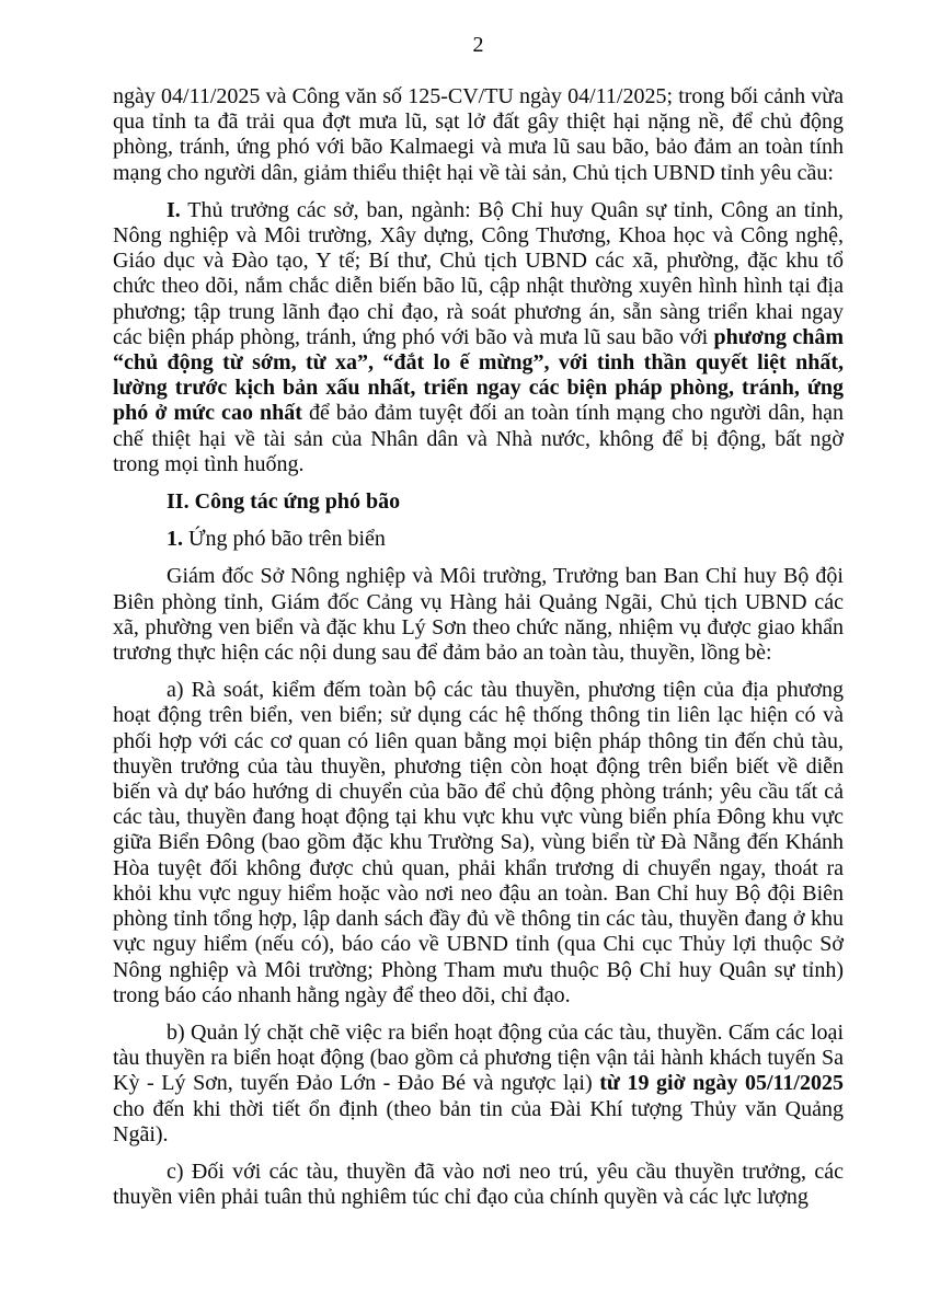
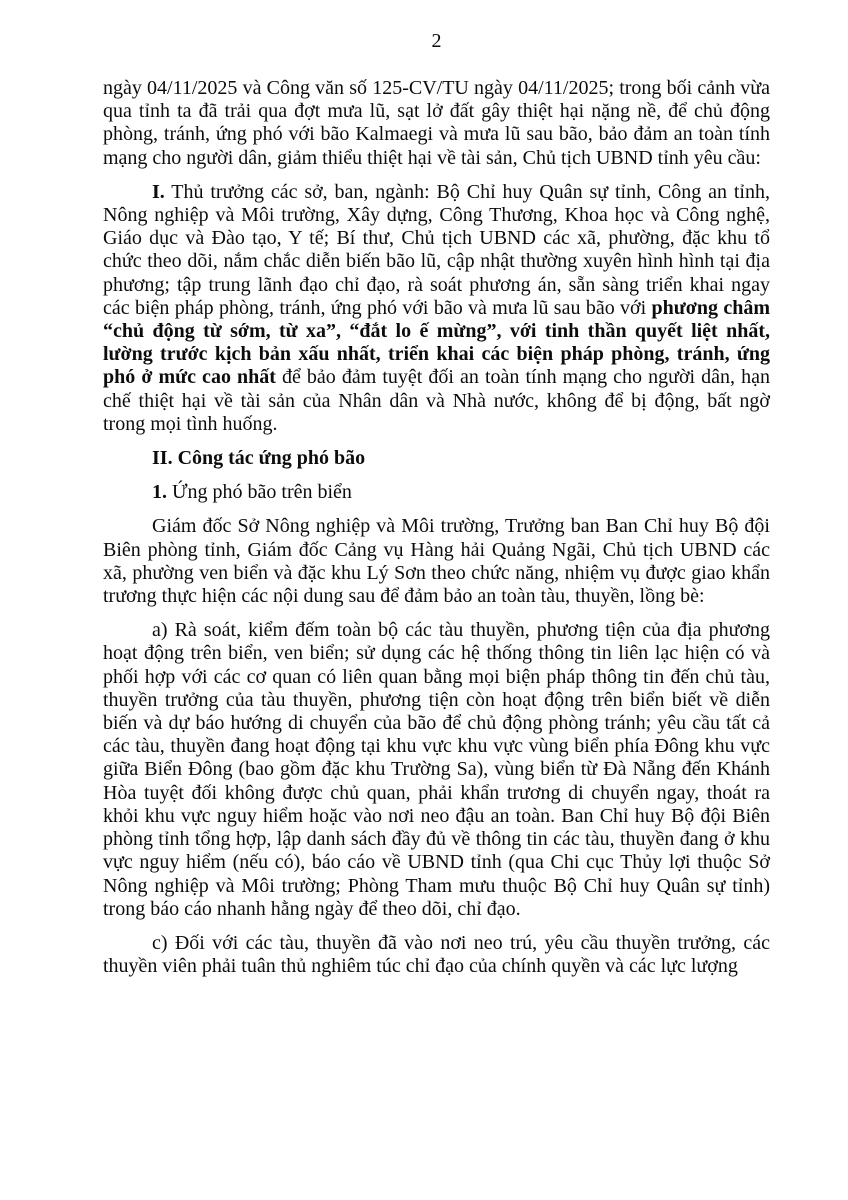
  2
  ngày 04/11/2025 và Công văn số 125-CV/TU ngày 04/11/2025; trong bối cảnh vừa qua tỉnh ta đã trải qua đợt mưa lũ, sạt lở đất gây thiệt hại nặng nề, để chủ động phòng, tránh, ứng phó với bão Kalmaegi và mưa lũ sau bão, bảo đảm an toàn tính mạng cho người dân, giảm thiểu thiệt hại về tài sản, Chủ tịch UBND tỉnh yêu cầu:
- I. Thủ trưởng các sở, ban, ngành: Bộ Chỉ huy Quân sự tỉnh, Công an tỉnh, Nông nghiệp và Môi trường, Xây dựng, Công Thương, Khoa học và Công nghệ, Giáo dục và Đào tạo, Y tế; Bí thư, Chủ tịch UBND các xã, phường, đặc khu tổ chức theo dõi, nắm chắc diễn biến bão lũ, cập nhật thường xuyên hình hình tại địa phương; tập trung lãnh đạo chỉ đạo, rà soát phương án, sẵn sàng triển khai ngay các biện pháp phòng, tránh, ứng phó với bão và mưa lũ sau bão với phương châm “chủ động từ sớm, từ xa”, “đắt lo ế mừng”, với tinh thần quyết liệt nhất, lường trước kịch bản xấu nhất, triển ngay các biện pháp phòng, tránh, ứng phó ở mức cao nhất để bảo đảm tuyệt đối an toàn tính mạng cho người dân, hạn chế thiệt hại về tài sản của Nhân dân và Nhà nước, không để bị động, bất ngờ trong mọi tình huống.
+ I. Thủ trưởng các sở, ban, ngành: Bộ Chỉ huy Quân sự tỉnh, Công an tỉnh, Nông nghiệp và Môi trường, Xây dựng, Công Thương, Khoa học và Công nghệ, Giáo dục và Đào tạo, Y tế; Bí thư, Chủ tịch UBND các xã, phường, đặc khu tổ chức theo dõi, nắm chắc diễn biến bão lũ, cập nhật thường xuyên hình hình tại địa phương; tập trung lãnh đạo chỉ đạo, rà soát phương án, sẵn sàng triển khai ngay các biện pháp phòng, tránh, ứng phó với bão và mưa lũ sau bão với phương châm “chủ động từ sớm, từ xa”, “đắt lo ế mừng”, với tinh thần quyết liệt nhất, lường trước kịch bản xấu nhất, triển khai các biện pháp phòng, tránh, ứng phó ở mức cao nhất để bảo đảm tuyệt đối an toàn tính mạng cho người dân, hạn chế thiệt hại về tài sản của Nhân dân và Nhà nước, không để bị động, bất ngờ trong mọi tình huống.
  II. Công tác ứng phó bão
  1. Ứng phó bão trên biển
  Giám đốc Sở Nông nghiệp và Môi trường, Trưởng ban Ban Chỉ huy Bộ đội Biên phòng tỉnh, Giám đốc Cảng vụ Hàng hải Quảng Ngãi, Chủ tịch UBND các xã, phường ven biển và đặc khu Lý Sơn theo chức năng, nhiệm vụ được giao khẩn trương thực hiện các nội dung sau để đảm bảo an toàn tàu, thuyền, lồng bè:
  a) Rà soát, kiểm đếm toàn bộ các tàu thuyền, phương tiện của địa phương hoạt động trên biển, ven biển; sử dụng các hệ thống thông tin liên lạc hiện có và phối hợp với các cơ quan có liên quan bằng mọi biện pháp thông tin đến chủ tàu, thuyền trưởng của tàu thuyền, phương tiện còn hoạt động trên biển biết về diễn biến và dự báo hướng di chuyển của bão để chủ động phòng tránh; yêu cầu tất cả các tàu, thuyền đang hoạt động tại khu vực khu vực vùng biển phía Đông khu vực giữa Biển Đông (bao gồm đặc khu Trường Sa), vùng biển từ Đà Nẵng đến Khánh Hòa tuyệt đối không được chủ quan, phải khẩn trương di chuyển ngay, thoát ra khỏi khu vực nguy hiểm hoặc vào nơi neo đậu an toàn. Ban Chỉ huy Bộ đội Biên phòng tỉnh tổng hợp, lập danh sách đầy đủ về thông tin các tàu, thuyền đang ở khu vực nguy hiểm (nếu có), báo cáo về UBND tỉnh (qua Chi cục Thủy lợi thuộc Sở Nông nghiệp và Môi trường; Phòng Tham mưu thuộc Bộ Chỉ huy Quân sự tỉnh) trong báo cáo nhanh hằng ngày để theo dõi, chỉ đạo.
- b) Quản lý chặt chẽ việc ra biển hoạt động của các tàu, thuyền. Cấm các loại tàu thuyền ra biển hoạt động (bao gồm cả phương tiện vận tải hành khách tuyến Sa Kỳ - Lý Sơn, tuyến Đảo Lớn - Đảo Bé và ngược lại) từ 19 giờ ngày 05/11/2025 cho đến khi thời tiết ổn định (theo bản tin của Đài Khí tượng Thủy văn Quảng Ngãi).
  c) Đối với các tàu, thuyền đã vào nơi neo trú, yêu cầu thuyền trưởng, các thuyền viên phải tuân thủ nghiêm túc chỉ đạo của chính quyền và các lực lượng
